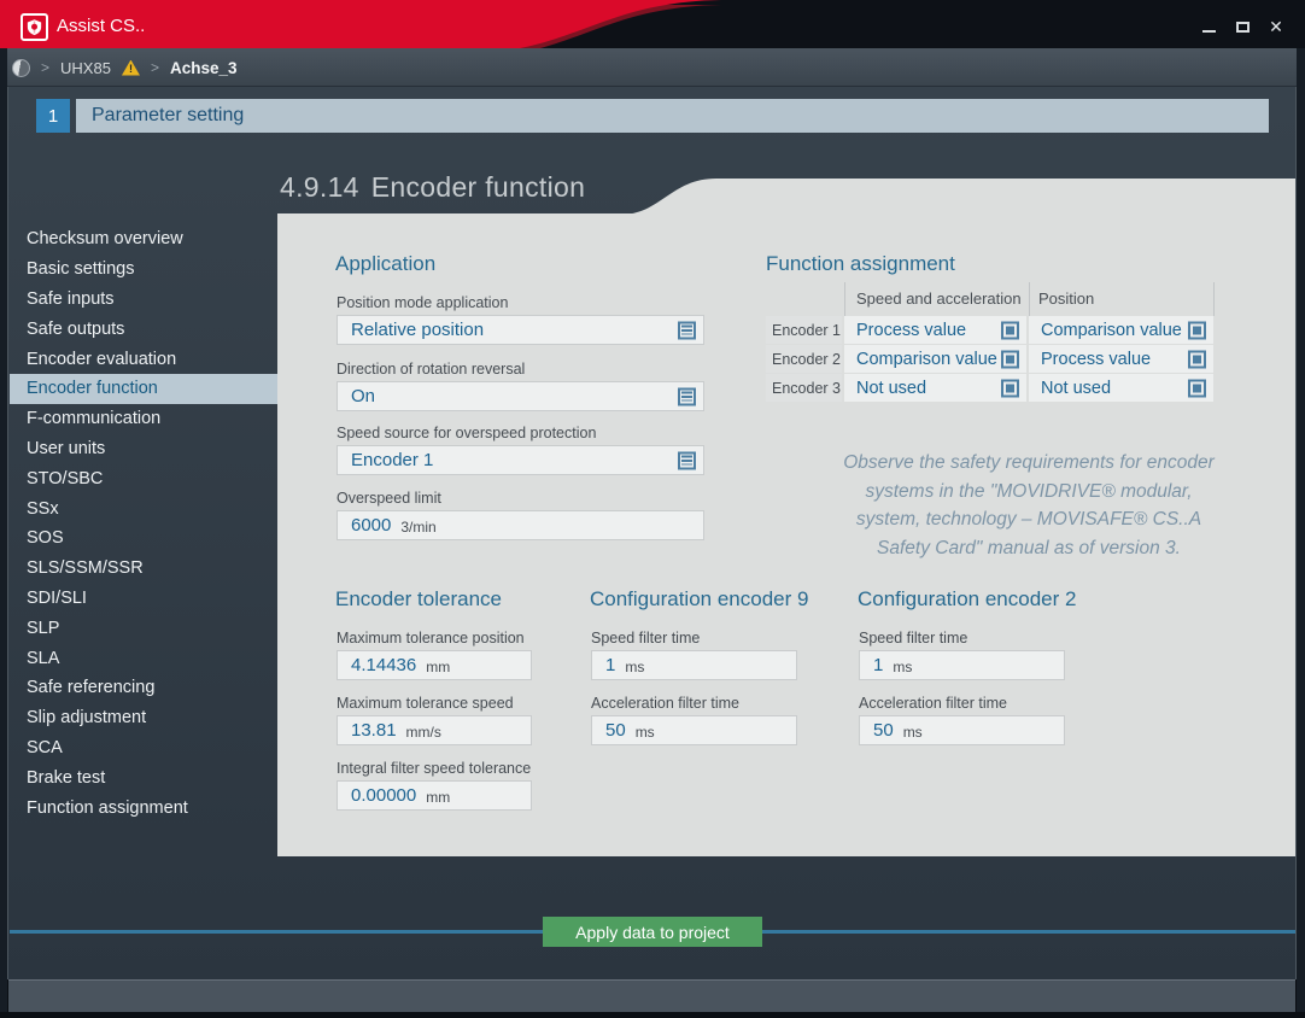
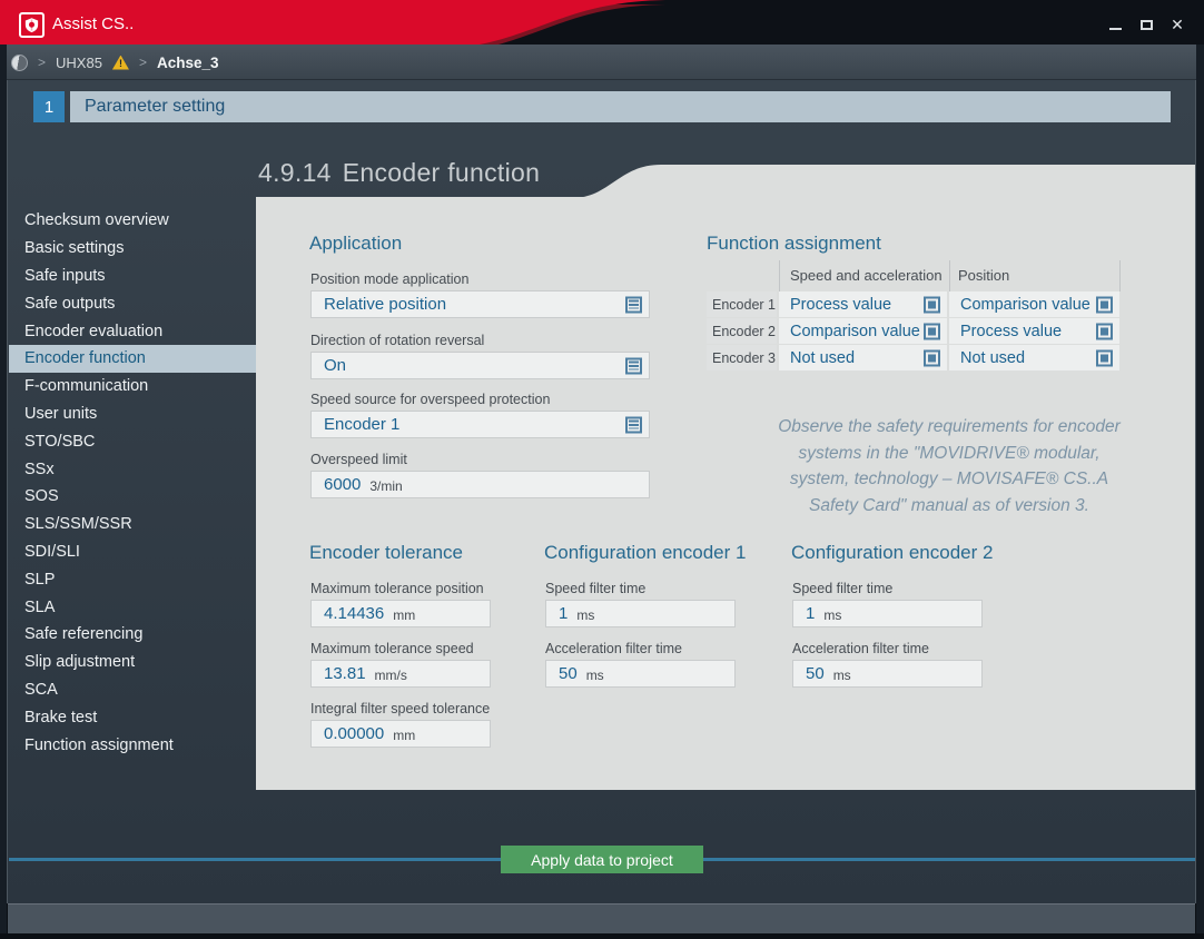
  Assist CS..
  ✕
  >
  UHX85
  !
  >
  Achse_3
  1
  Parameter setting
  Checksum overview
  Basic settings
  Safe inputs
  Safe outputs
  Encoder evaluation
  Encoder function
  F-communication
  User units
  STO/SBC
  SSx
  SOS
  SLS/SSM/SSR
  SDI/SLI
  SLP
  SLA
  Safe referencing
  Slip adjustment
  SCA
  Brake test
  Function assignment
  4.9.14 Encoder function
  Application
  Position mode application
  Relative position
  Direction of rotation reversal
  On
  Speed source for overspeed protection
  Encoder 1
  Overspeed limit
  6000
  3/min
  Function assignment
  Speed and acceleration
  Position
  Encoder 1
  Process value
  Comparison value
  Encoder 2
  Comparison value
  Process value
  Encoder 3
  Not used
  Not used
  Observe the safety requirements for encoder
  systems in the "MOVIDRIVE® modular,
  system, technology – MOVISAFE® CS..A
  Safety Card" manual as of version 3.
  Encoder tolerance
  Maximum tolerance position
  4.14436
  mm
  Maximum tolerance speed
  13.81
  mm/s
  Integral filter speed tolerance
  0.00000
  mm
- Configuration encoder 9
+ Configuration encoder 1
  Speed filter time
  1
  ms
  Acceleration filter time
  50
  ms
  Configuration encoder 2
  Speed filter time
  1
  ms
  Acceleration filter time
  50
  ms
  Apply data to project
